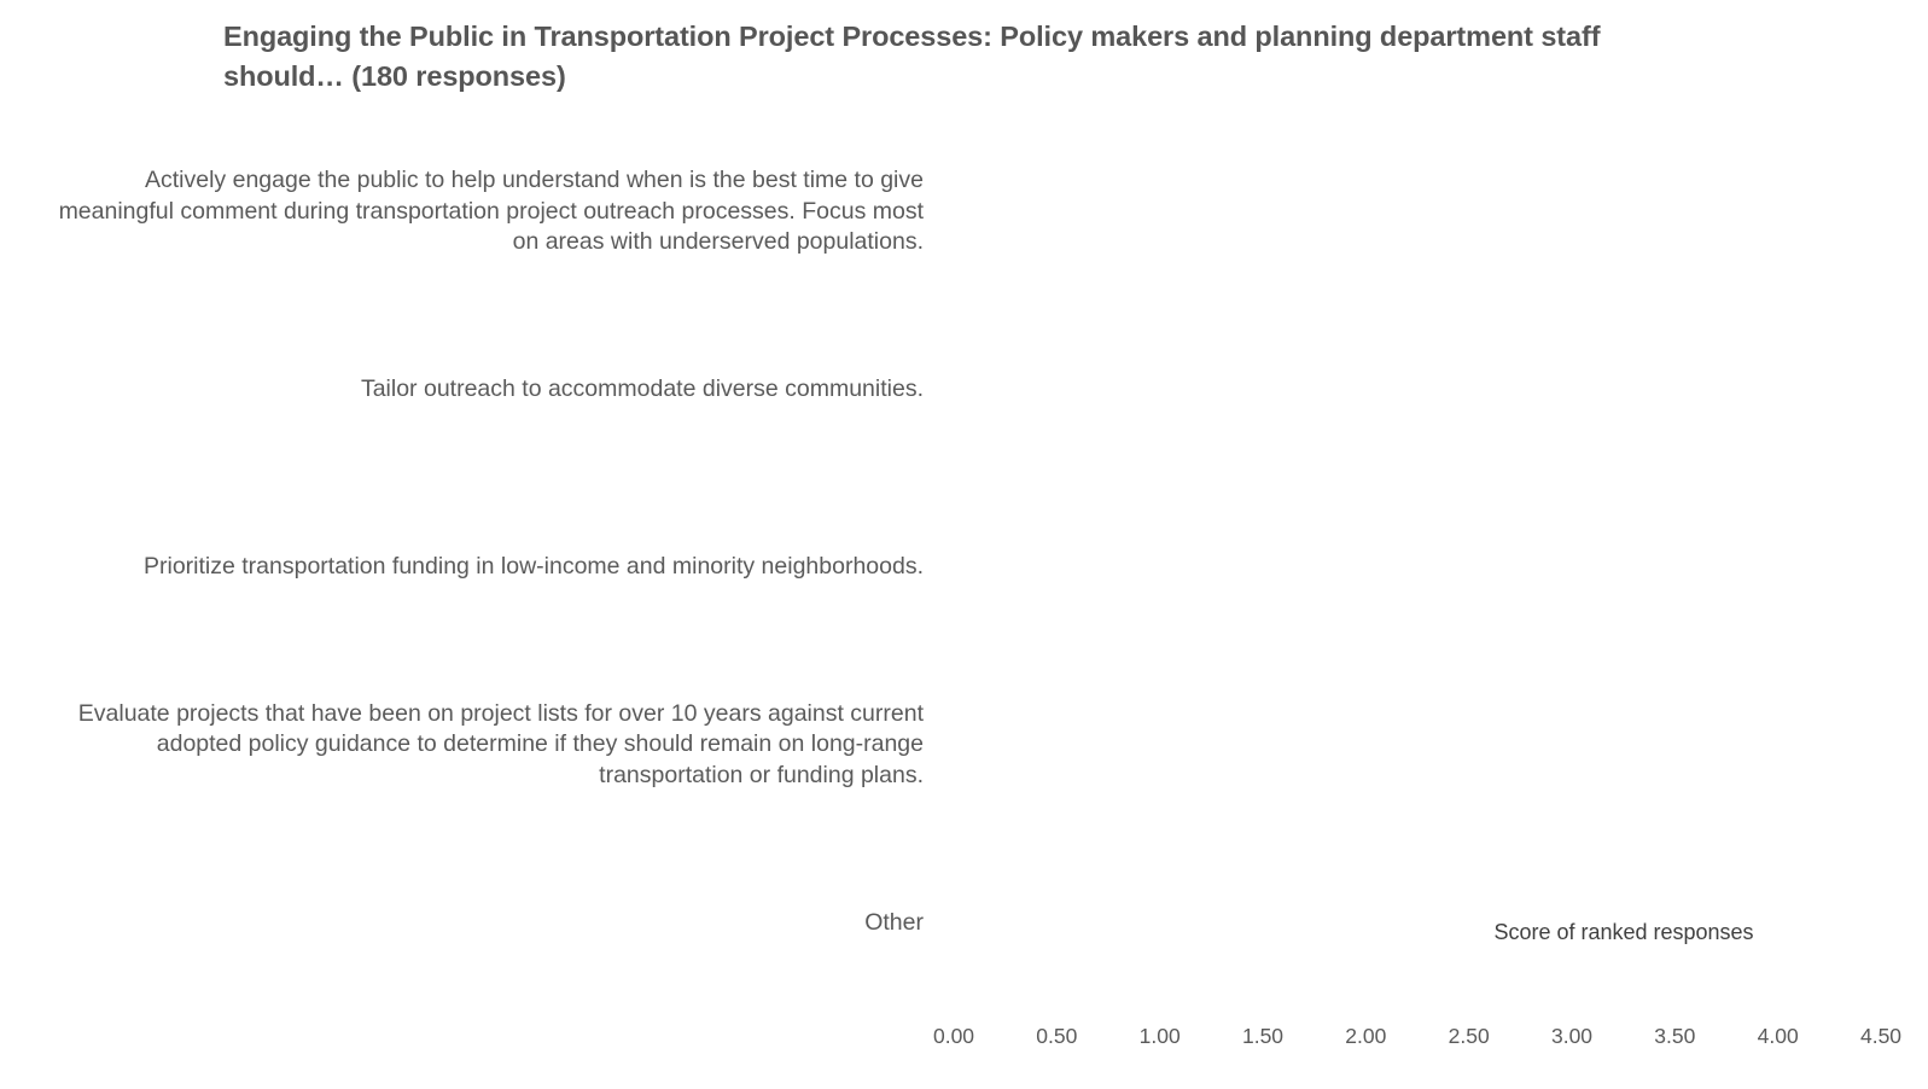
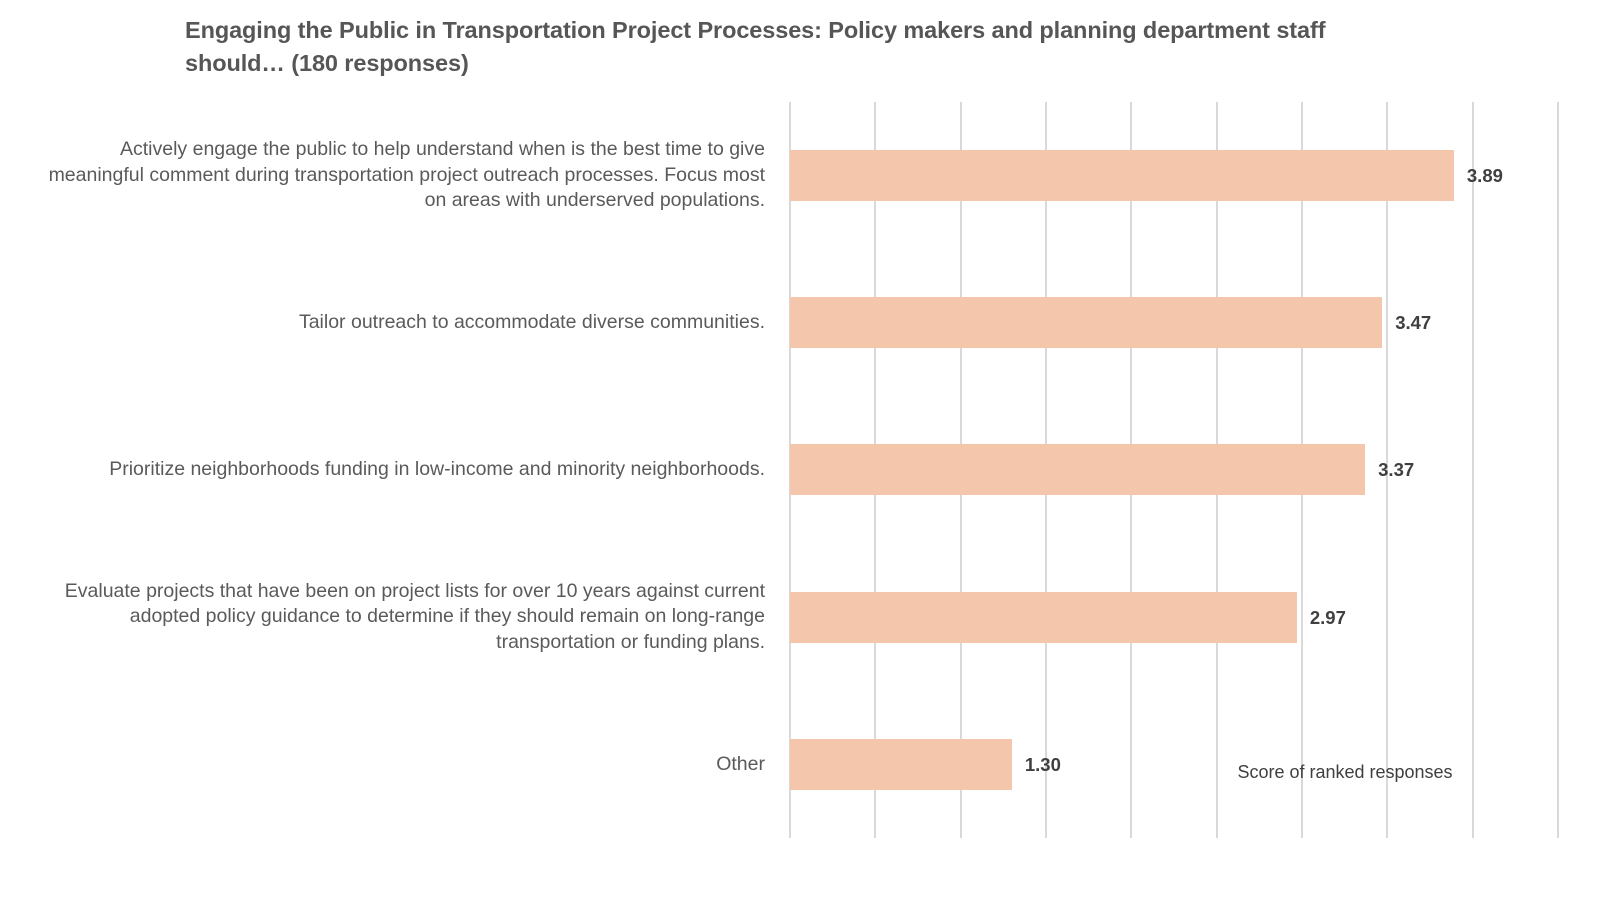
  Engaging the Public in Transportation Project Processes: Policy makers and planning department staff should… (180 responses)
  Actively engage the public to help understand when is the best time to give
  meaningful comment during transportation project outreach processes. Focus most
  on areas with underserved populations.
  Tailor outreach to accommodate diverse communities.
- Prioritize transportation funding in low-income and minority neighborhoods.
+ Prioritize neighborhoods funding in low-income and minority neighborhoods.
  Evaluate projects that have been on project lists for over 10 years against current
  adopted policy guidance to determine if they should remain on long-range
  transportation or funding plans.
  Other
+ 3.89
+ 3.47
+ 3.37
+ 2.97
+ 1.30
  Score of ranked responses
- 0.00
- 0.50
- 1.00
- 1.50
- 2.00
- 2.50
- 3.00
- 3.50
- 4.00
- 4.50
